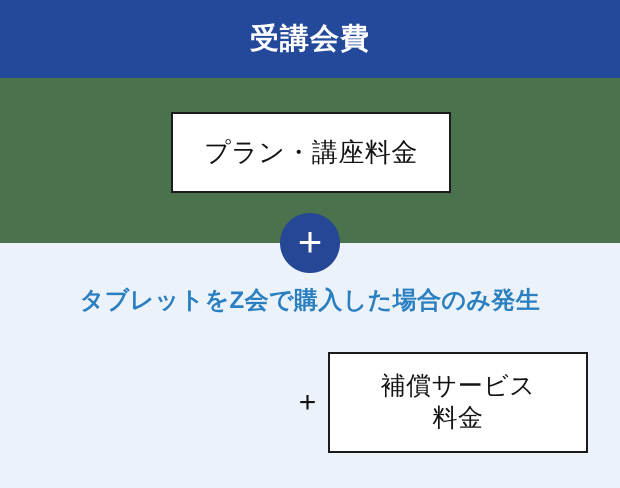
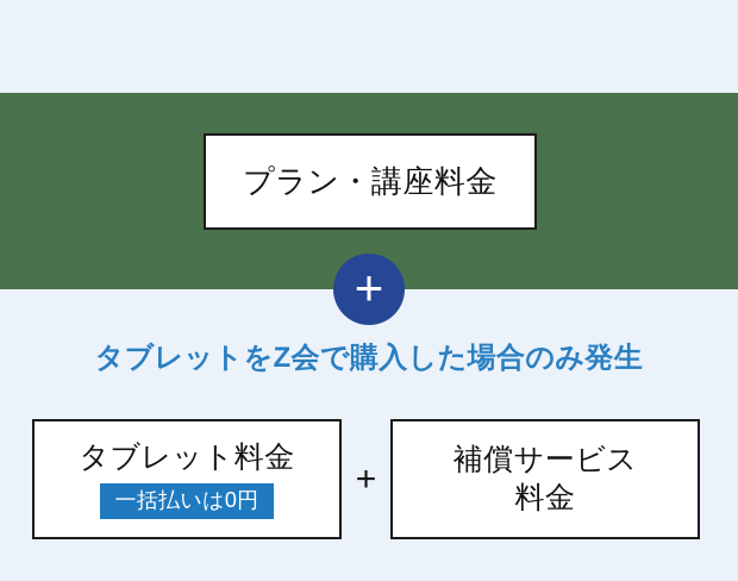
- 受講会費
  プラン・講座料金
  +
  タブレットをZ会で購入した場合のみ発生
+ タブレット料金
+ 一括払いは0円
  +
  補償サービス
  料金
